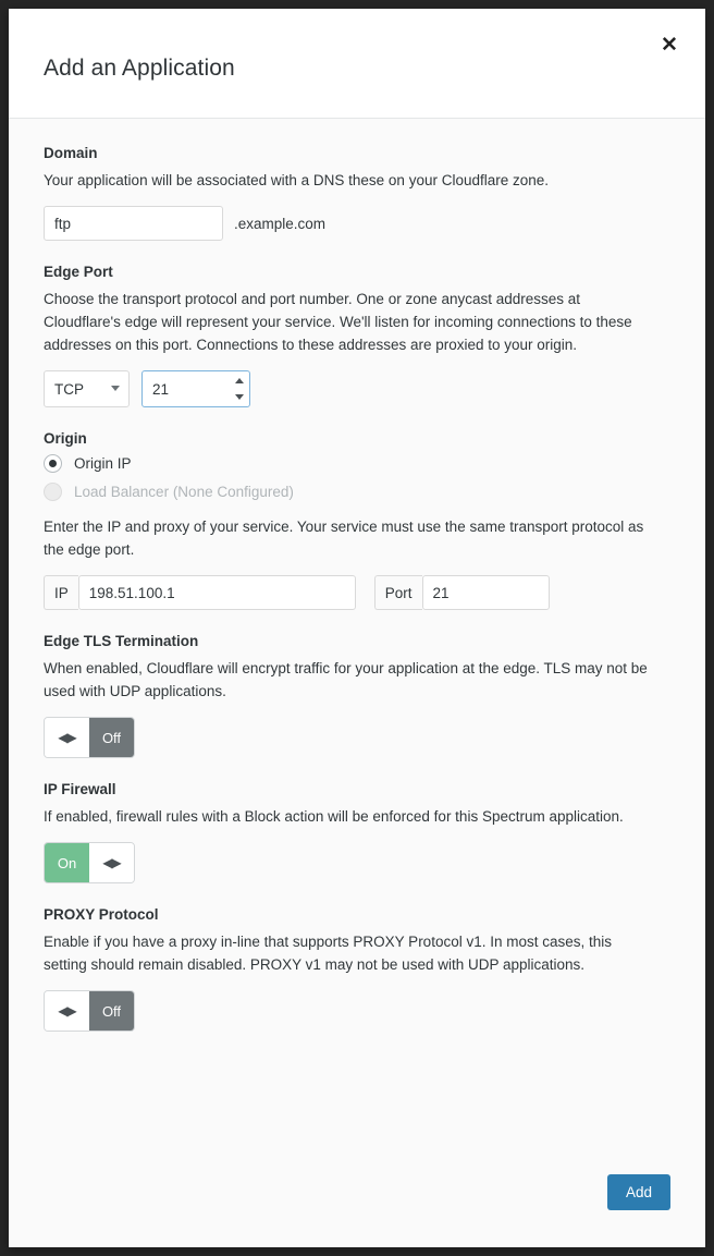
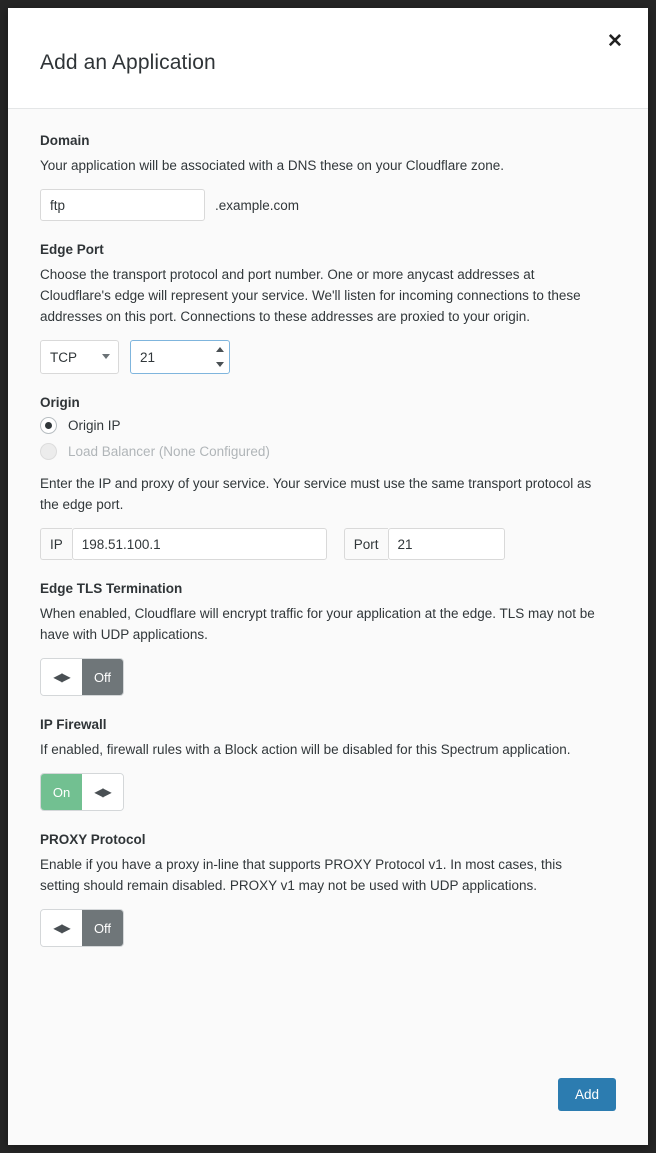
  Add an Application
  ✕
  Domain
  Your application will be associated with a DNS these on your Cloudflare zone.
  ftp
  .example.com
  Edge Port
- Choose the transport protocol and port number. One or zone anycast addresses at Cloudflare's edge will represent your service. We'll listen for incoming connections to these addresses on this port. Connections to these addresses are proxied to your origin.
+ Choose the transport protocol and port number. One or more anycast addresses at Cloudflare's edge will represent your service. We'll listen for incoming connections to these addresses on this port. Connections to these addresses are proxied to your origin.
  TCP
  21
  Origin
  Origin IP
  Load Balancer (None Configured)
  Enter the IP and proxy of your service. Your service must use the same transport protocol as the edge port.
  IP
  198.51.100.1
  Port
  21
  Edge TLS Termination
- When enabled, Cloudflare will encrypt traffic for your application at the edge. TLS may not be used with UDP applications.
+ When enabled, Cloudflare will encrypt traffic for your application at the edge. TLS may not be have with UDP applications.
  ◀▶
  Off
  IP Firewall
- If enabled, firewall rules with a Block action will be enforced for this Spectrum application.
+ If enabled, firewall rules with a Block action will be disabled for this Spectrum application.
  On
  ◀▶
  PROXY Protocol
  Enable if you have a proxy in-line that supports PROXY Protocol v1. In most cases, this setting should remain disabled. PROXY v1 may not be used with UDP applications.
  ◀▶
  Off
  Add
